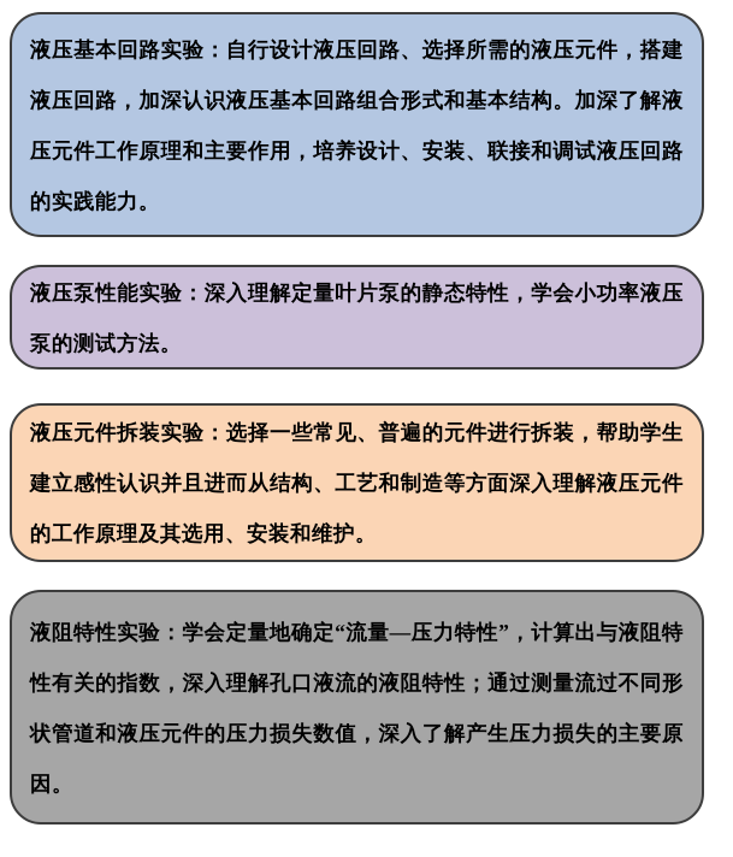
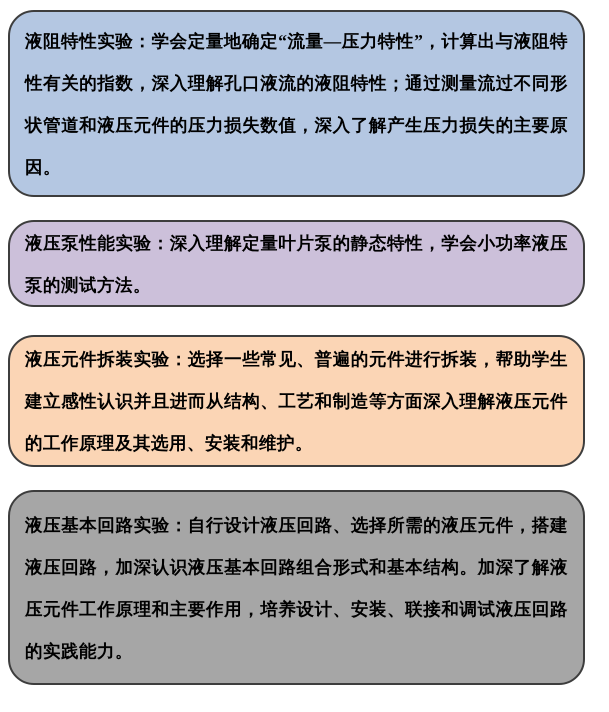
- 液压基本回路实验：自行设计液压回路、选择所需的液压元件，搭建液压回路，加深认识液压基本回路组合形式和基本结构。加深了解液压元件工作原理和主要作用，培养设计、安装、联接和调试液压回路的实践能力。
+ 液阻特性实验：学会定量地确定“流量—压力特性”，计算出与液阻特性有关的指数，深入理解孔口液流的液阻特性；通过测量流过不同形状管道和液压元件的压力损失数值，深入了解产生压力损失的主要原因。
  液压泵性能实验：深入理解定量叶片泵的静态特性，学会小功率液压泵的测试方法。
  液压元件拆装实验：选择一些常见、普遍的元件进行拆装，帮助学生建立感性认识并且进而从结构、工艺和制造等方面深入理解液压元件的工作原理及其选用、安装和维护。
- 液阻特性实验：学会定量地确定“流量—压力特性”，计算出与液阻特性有关的指数，深入理解孔口液流的液阻特性；通过测量流过不同形状管道和液压元件的压力损失数值，深入了解产生压力损失的主要原因。
+ 液压基本回路实验：自行设计液压回路、选择所需的液压元件，搭建液压回路，加深认识液压基本回路组合形式和基本结构。加深了解液压元件工作原理和主要作用，培养设计、安装、联接和调试液压回路的实践能力。
